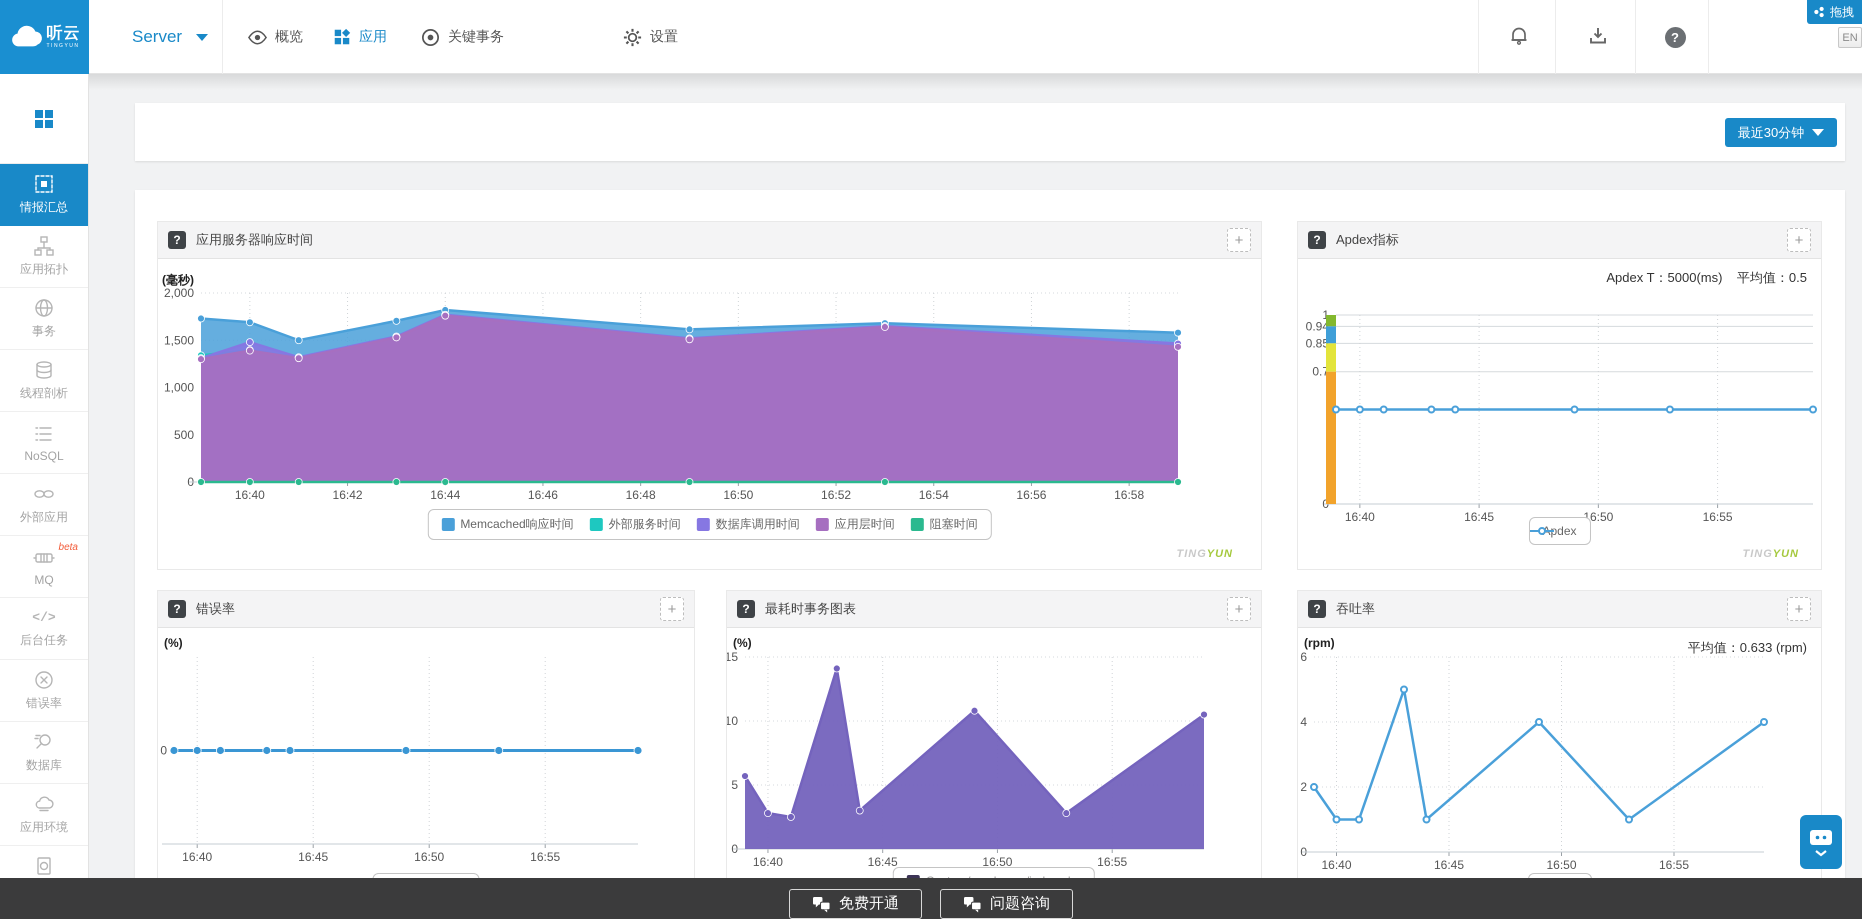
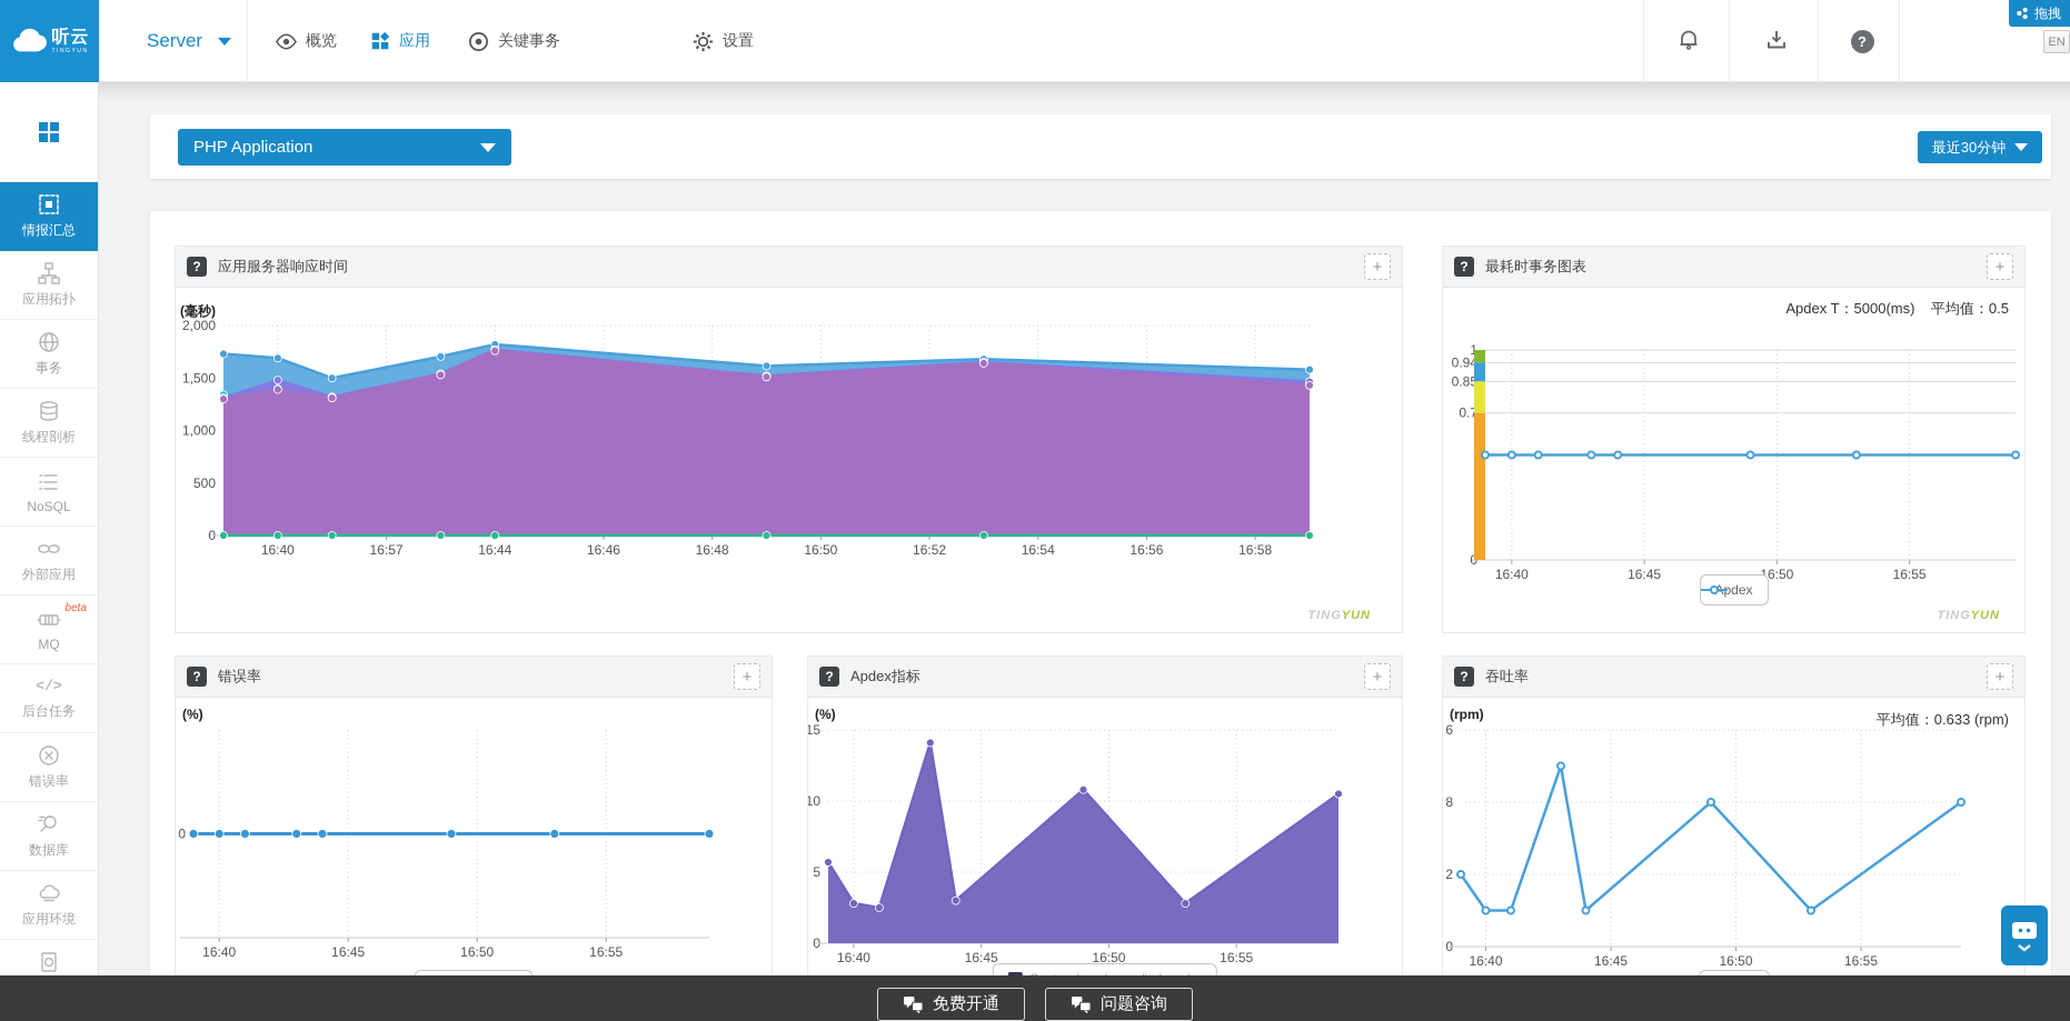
  听云
  Server
  概览
  应用
  关键事务
  设置
  ?
  拖拽
  EN
  情报汇总
  应用拓扑
  事务
  线程剖析
  NoSQL
  外部应用
  beta
  MQ
  </>
  后台任务
  错误率
  数据库
  应用环境
+ PHP Application
  最近30分钟
  ?
  应用服务器响应时间
  +
  500
  1,000
  1,500
  2,000
  16:40
- 16:42
+ 16:57
  16:44
  16:46
  16:48
  16:50
  16:52
  16:54
  16:56
  16:58
  (毫秒)
- Memcached响应时间
- 外部服务时间
- 数据库调用时间
- 应用层时间
- 阻塞时间
  TINGYUN
  ?
- Apdex指标
+ 最耗时事务图表
  +
  Apdex T：5000(ms) 平均值：0.5
  0.7
  0.85
  0.94
  1
  16:40
  16:45
  6:50
  16:55
  pdex
  TINGYUN
  ?
  错误率
  +
  0
  16:40
  16:45
  16:50
  16:55
  (%)
  ?
- 最耗时事务图表
+ Apdex指标
  +
  5
  10
  15
  16:40
  16:45
  16:50
  16:55
  (%)
  ?
  吞吐率
  +
  平均值：0.633 (rpm)
  2
- 4
+ 8
  6
  16:40
  16:45
  16:50
  16:55
  (rpm)
  免费开通
  问题咨询
